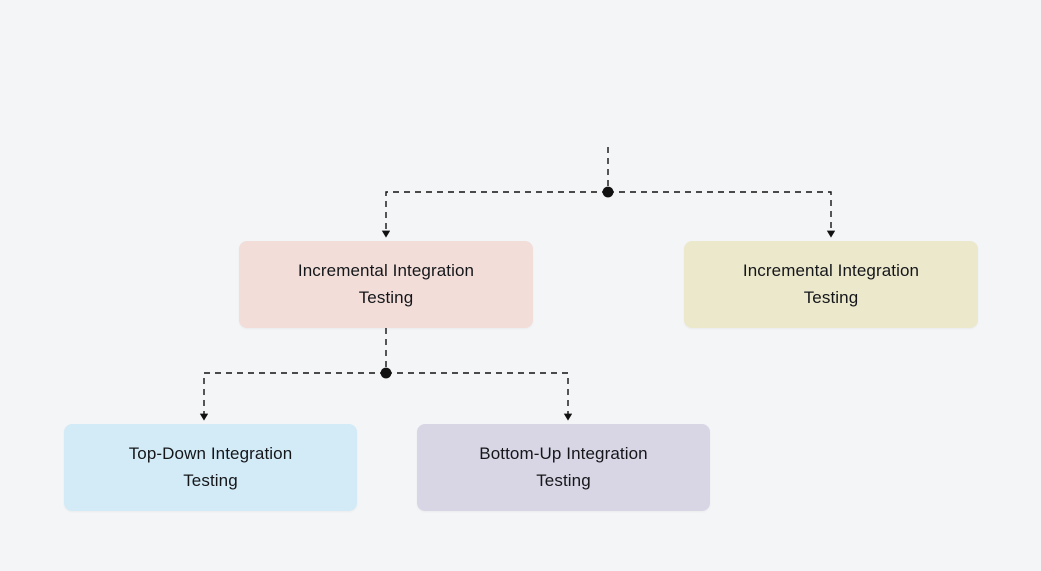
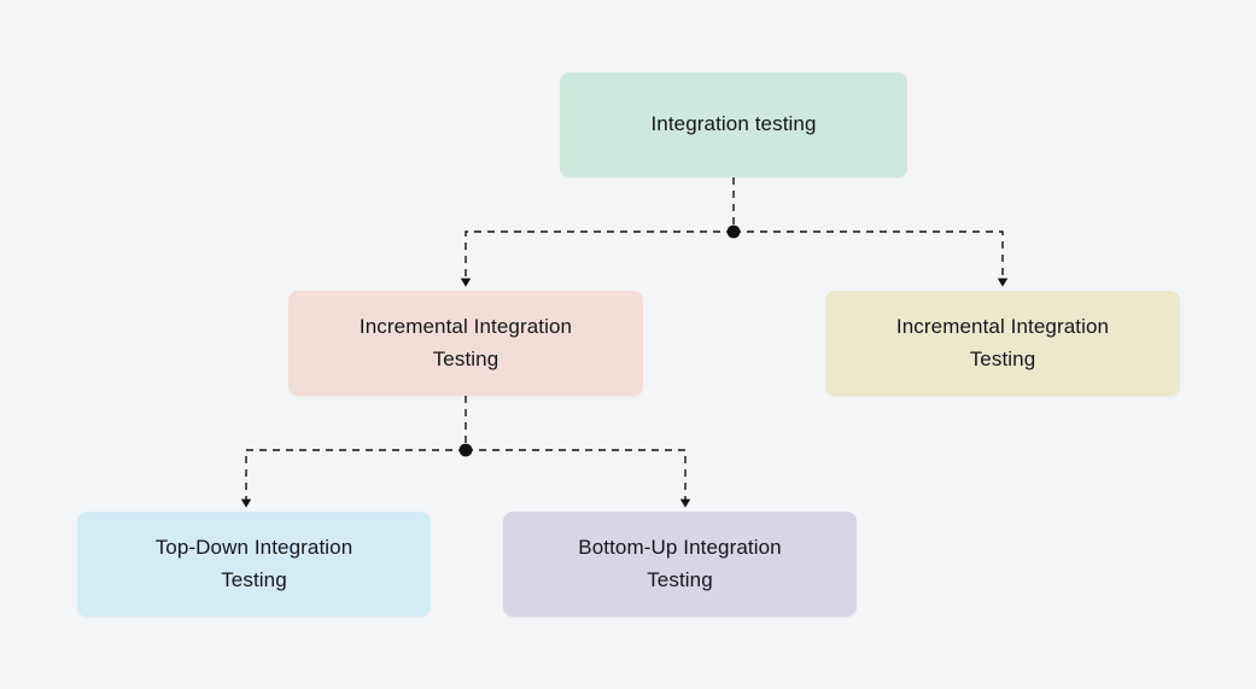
+ Integration testing
  Incremental Integration
  Testing
  Incremental Integration
  Testing
  Top-Down Integration
  Testing
  Bottom-Up Integration
  Testing
